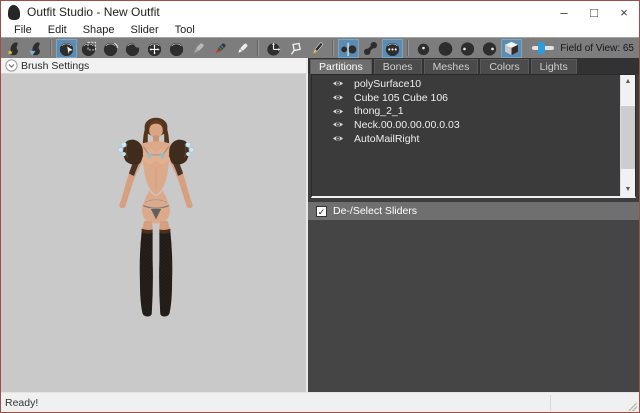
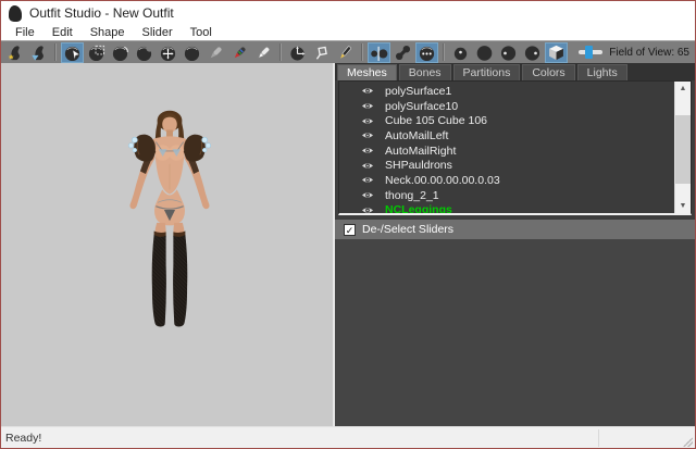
  Outfit Studio - New Outfit
- –
- □
- ×
  File
  Edit
  Shape
  Slider
  Tool
  Field of View: 65
- Brush Settings
- Partitions
+ Meshes
  Bones
- Meshes
+ Partitions
  Colors
  Lights
+ polySurface1
  polySurface10
  Cube 105 Cube 106
+ AutoMailLeft
- thong_2_1
+ AutoMailRight
+ SHPauldrons
  Neck.00.00.00.00.0.03
- AutoMailRight
+ thong_2_1
+ NCLeggings
  ✓
  De-/Select Sliders
  Ready!
